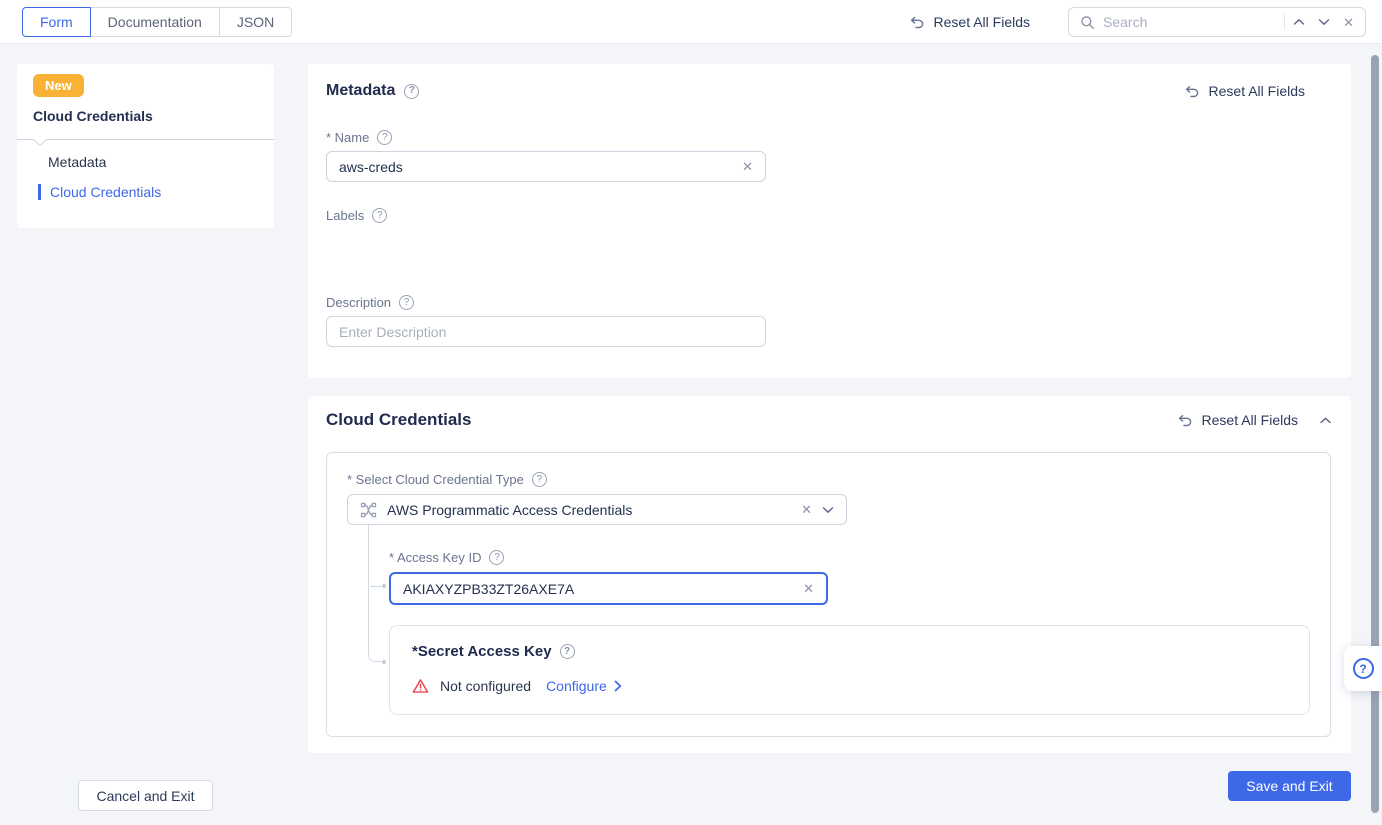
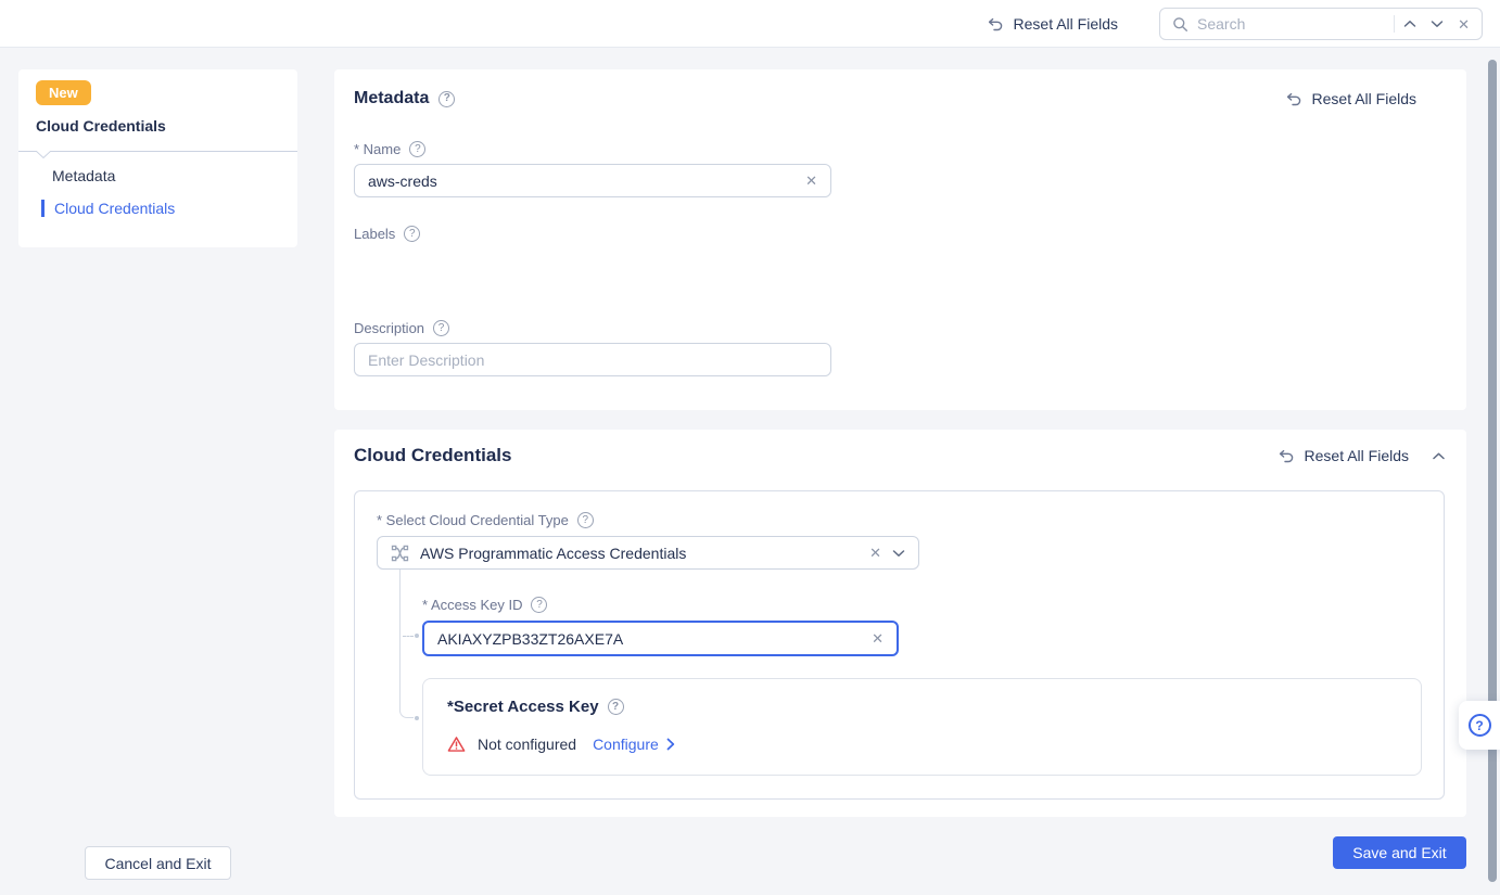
- Form
- Documentation
- JSON
  Reset All Fields
  Search
  ✕
  ?
  New
  Cloud Credentials
  Metadata
  Cloud Credentials
  Metadata
  ?
  Reset All Fields
  * Name
  ?
  aws-creds
  ✕
  Labels
  ?
  Description
  ?
  Enter Description
  Cloud Credentials
  Reset All Fields
  * Select Cloud Credential Type
  ?
  AWS Programmatic Access Credentials
  ✕
  * Access Key ID
  ?
  AKIAXYZPB33ZT26AXE7A
  ✕
  *Secret Access Key
  ?
  Not configured
  Configure
  Cancel and Exit
  Save and Exit
